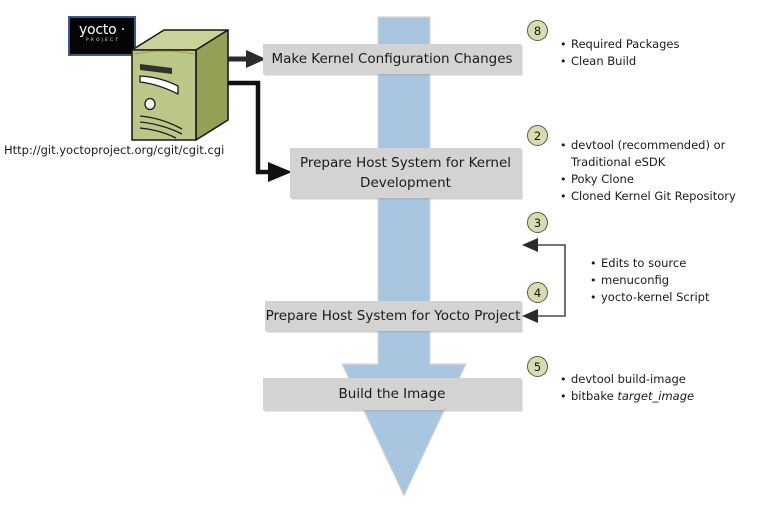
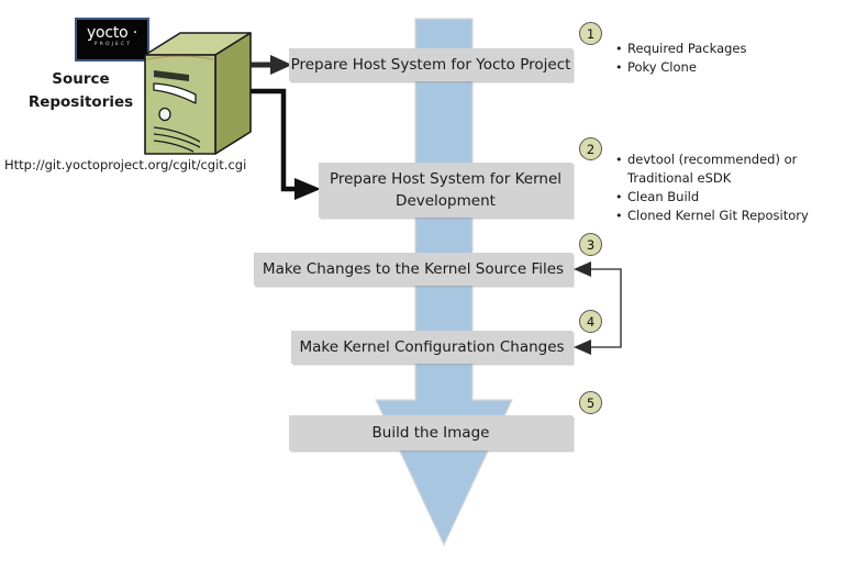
  yocto ·
+ Source
+ Repositories
  Http://git.yoctoproject.org/cgit/cgit.cgi
- Make Kernel Configuration Changes
+ Prepare Host System for Yocto Project
  Prepare Host System for Kernel
  Development
+ Make Changes to the Kernel Source Files
- Prepare Host System for Yocto Project
+ Make Kernel Configuration Changes
  Build the Image
- 8
+ 1
  2
  3
  4
  5
  Required Packages
- Clean Build
+ Poky Clone
  devtool (recommended) or
  Traditional eSDK
- Poky Clone
+ Clean Build
  Cloned Kernel Git Repository
- Edits to source
- menuconfig
- yocto-kernel Script
- devtool build-image
- bitbake target_image
